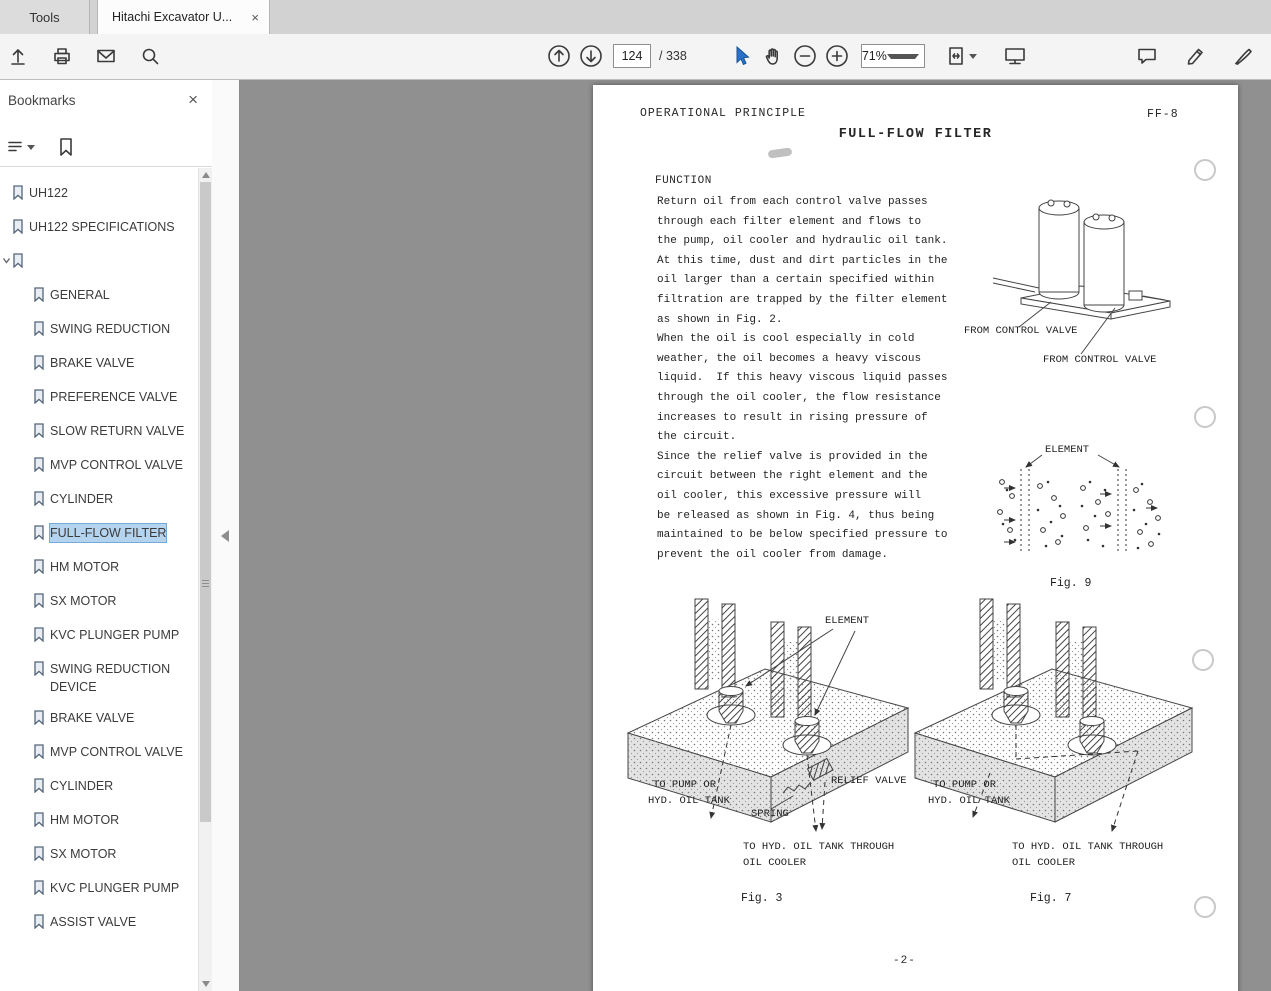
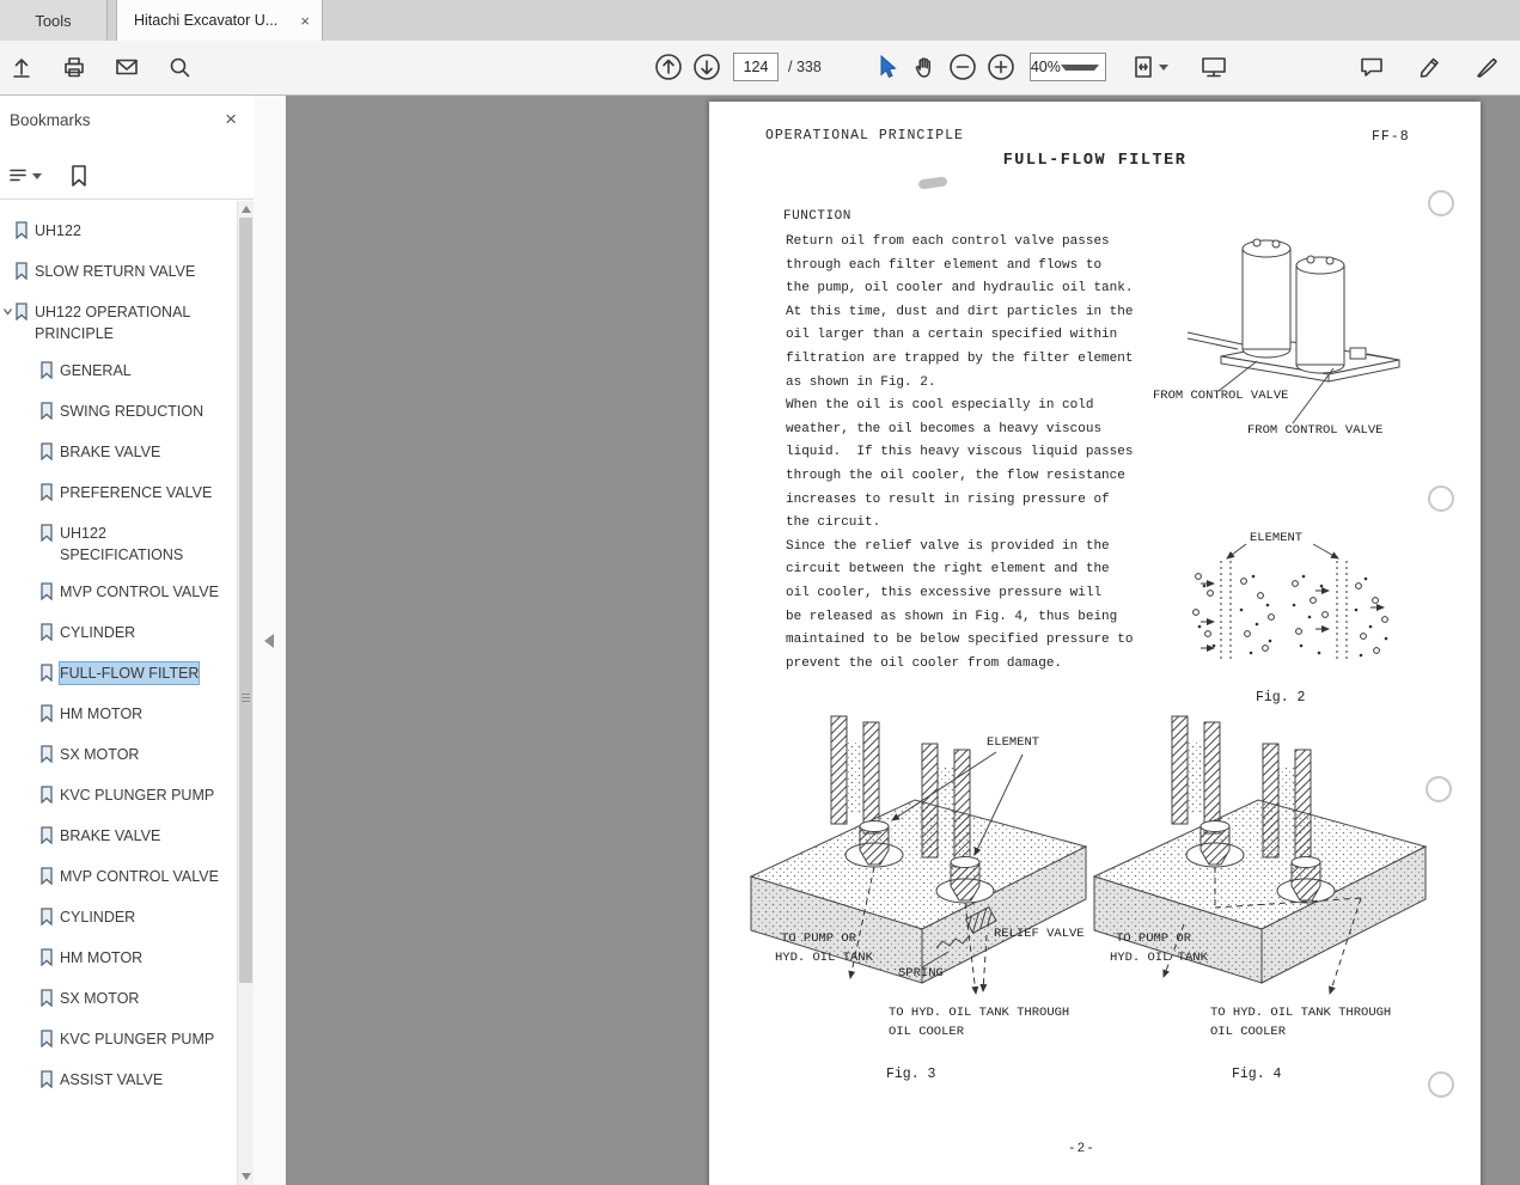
  Tools
  Hitachi Excavator U...
  ×
  124
  / 338
- 71%
+ 40%
  Bookmarks
  ×
  UH122
- UH122 SPECIFICATIONS
+ SLOW RETURN VALVE
+ UH122 OPERATIONAL PRINCIPLE
  GENERAL
  SWING REDUCTION
  BRAKE VALVE
  PREFERENCE VALVE
- SLOW RETURN VALVE
+ UH122 SPECIFICATIONS
  MVP CONTROL VALVE
  CYLINDER
  FULL-FLOW FILTER
  HM MOTOR
  SX MOTOR
  KVC PLUNGER PUMP
- SWING REDUCTION DEVICE
  BRAKE VALVE
  MVP CONTROL VALVE
  CYLINDER
  HM MOTOR
  SX MOTOR
  KVC PLUNGER PUMP
  ASSIST VALVE
  OPERATIONAL PRINCIPLE
  FF-8
  FULL-FLOW FILTER
  FUNCTION
  Return oil from each control valve passes
  through each filter element and flows to
  the pump, oil cooler and hydraulic oil tank.
  At this time, dust and dirt particles in the
  oil larger than a certain specified within
  filtration are trapped by the filter element
  as shown in Fig. 2.
  When the oil is cool especially in cold
  weather, the oil becomes a heavy viscous
  liquid. If this heavy viscous liquid passes
  through the oil cooler, the flow resistance
  increases to result in rising pressure of
  the circuit.
  Since the relief valve is provided in the
  circuit between the right element and the
  oil cooler, this excessive pressure will
  be released as shown in Fig. 4, thus being
  maintained to be below specified pressure to
  prevent the oil cooler from damage.
  FROM CONTROL VALVE
  FROM CONTROL VALVE
  ELEMENT
- Fig. 9
+ Fig. 2
  ELEMENT
  TO PUMP OR
  HYD. OIL TANK
  SPRING
  RELIEF VALVE
  TO HYD. OIL TANK THROUGH
  OIL COOLER
  Fig. 3
  TO PUMP OR
  HYD. OIL TANK
  TO HYD. OIL TANK THROUGH
  OIL COOLER
- Fig. 7
+ Fig. 4
  -2-
